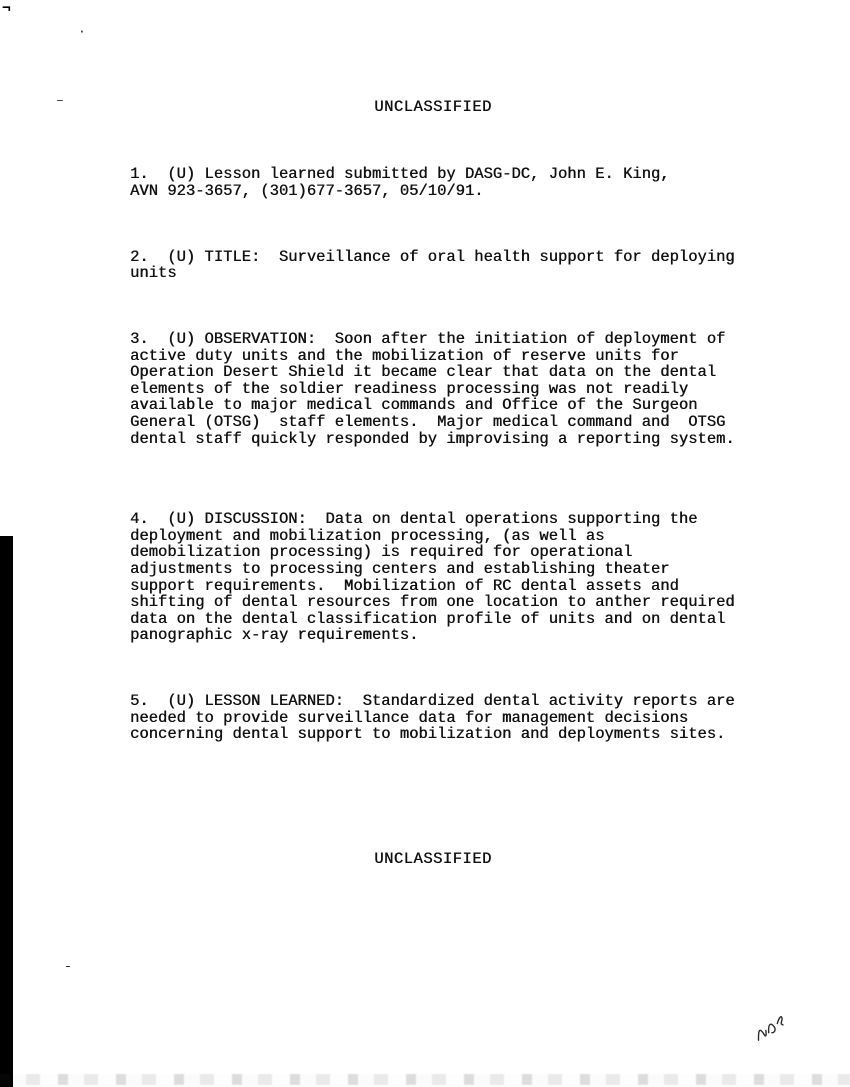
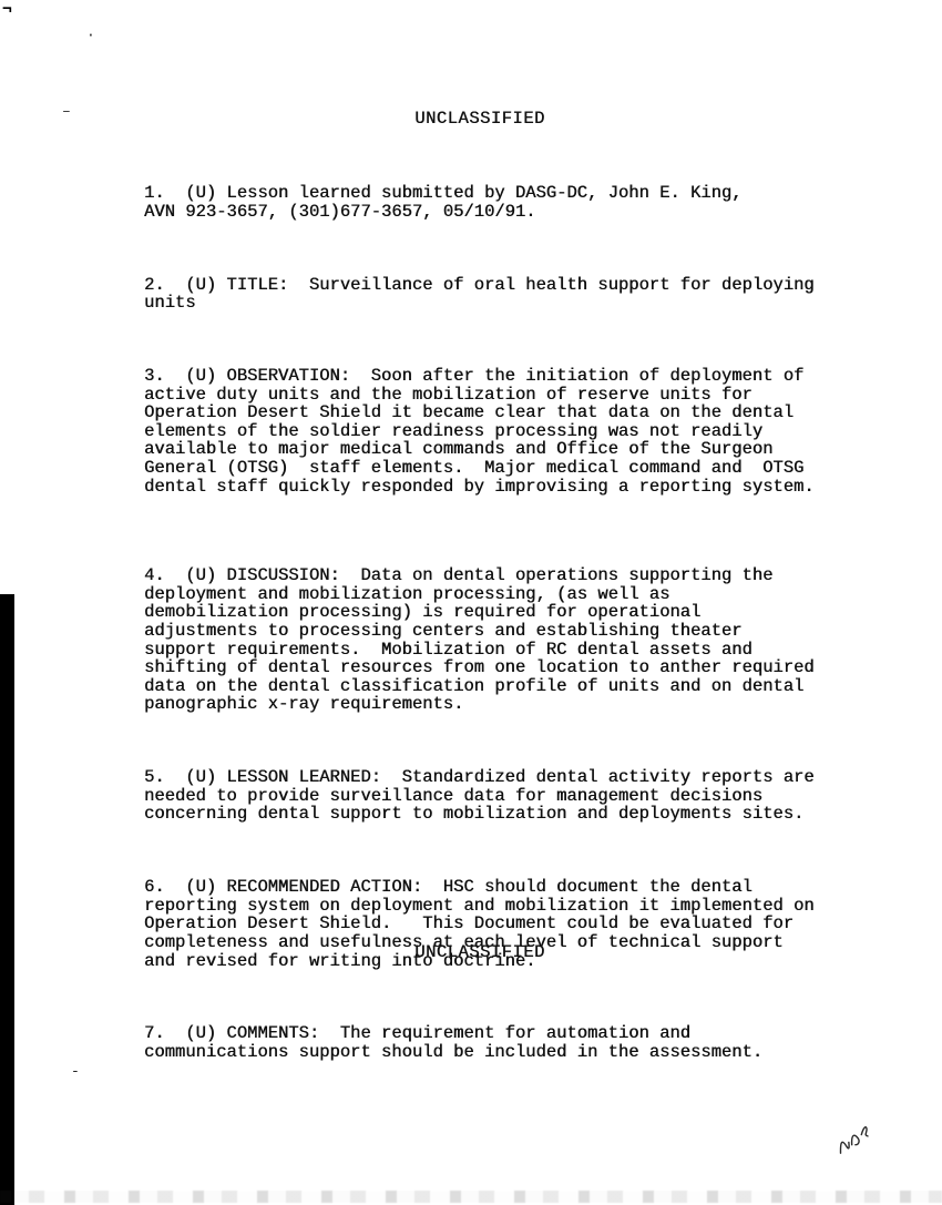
  ¬
  ·
  –
  -
  UNCLASSIFIED
  1. (U) Lesson learned submitted by DASG-DC, John E. King,
  AVN 923-3657, (301)677-3657, 05/10/91.
  2. (U) TITLE: Surveillance of oral health support for deploying
  units
  3. (U) OBSERVATION: Soon after the initiation of deployment of
  active duty units and the mobilization of reserve units for
  Operation Desert Shield it became clear that data on the dental
  elements of the soldier readiness processing was not readily
  available to major medical commands and Office of the Surgeon
  General (OTSG) staff elements. Major medical command and OTSG
  dental staff quickly responded by improvising a reporting system.
  4. (U) DISCUSSION: Data on dental operations supporting the
  deployment and mobilization processing, (as well as
  demobilization processing) is required for operational
  adjustments to processing centers and establishing theater
  support requirements. Mobilization of RC dental assets and
  shifting of dental resources from one location to anther required
  data on the dental classification profile of units and on dental
  panographic x-ray requirements.
  5. (U) LESSON LEARNED: Standardized dental activity reports are
  needed to provide surveillance data for management decisions
  concerning dental support to mobilization and deployments sites.
+ 6. (U) RECOMMENDED ACTION: HSC should document the dental
+ reporting system on deployment and mobilization it implemented on
+ Operation Desert Shield. This Document could be evaluated for
+ completeness and usefulness at each level of technical support
+ and revised for writing into doctrine.
+ 7. (U) COMMENTS: The requirement for automation and
+ communications support should be included in the assessment.
  UNCLASSIFIED
